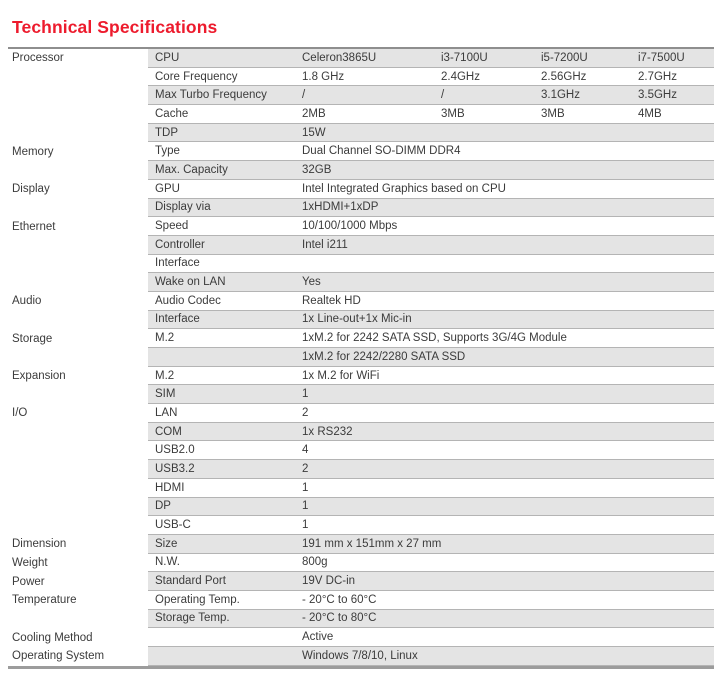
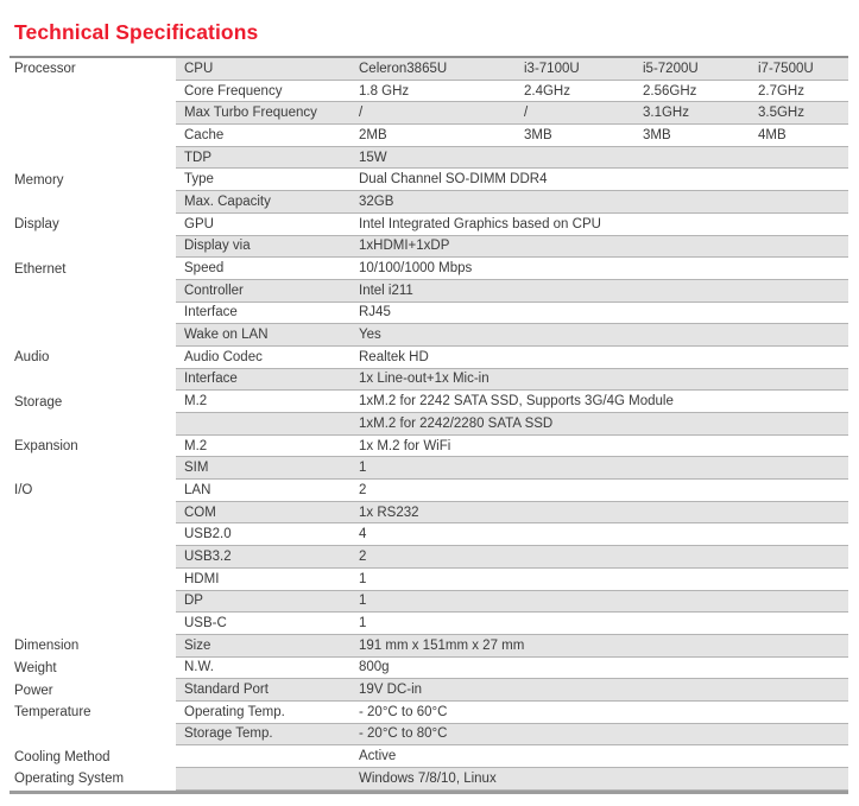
  Technical Specifications
  Processor
  CPU
  Celeron3865U
  i3-7100U
  i5-7200U
  i7-7500U
  Core Frequency
  1.8 GHz
  2.4GHz
  2.56GHz
  2.7GHz
  Max Turbo Frequency
  /
  /
  3.1GHz
  3.5GHz
  Cache
  2MB
  3MB
  3MB
  4MB
  TDP
  15W
  Memory
  Type
  Dual Channel SO-DIMM DDR4
  Max. Capacity
  32GB
  Display
  GPU
  Intel Integrated Graphics based on CPU
  Display via
  1xHDMI+1xDP
  Ethernet
  Speed
  10/100/1000 Mbps
  Controller
  Intel i211
  Interface
+ RJ45
  Wake on LAN
  Yes
  Audio
  Audio Codec
  Realtek HD
  Interface
  1x Line-out+1x Mic-in
  Storage
  M.2
  1xM.2 for 2242 SATA SSD, Supports 3G/4G Module
  1xM.2 for 2242/2280 SATA SSD
  Expansion
  M.2
  1x M.2 for WiFi
  SIM
  1
  I/O
  LAN
  2
  COM
  1x RS232
  USB2.0
  4
  USB3.2
  2
  HDMI
  1
  DP
  1
  USB-C
  1
  Dimension
  Size
  191 mm x 151mm x 27 mm
  Weight
  N.W.
  800g
  Power
  Standard Port
  19V DC-in
  Temperature
  Operating Temp.
  - 20°C to 60°C
  Storage Temp.
  - 20°C to 80°C
  Cooling Method
  Active
  Operating System
  Windows 7/8/10, Linux
